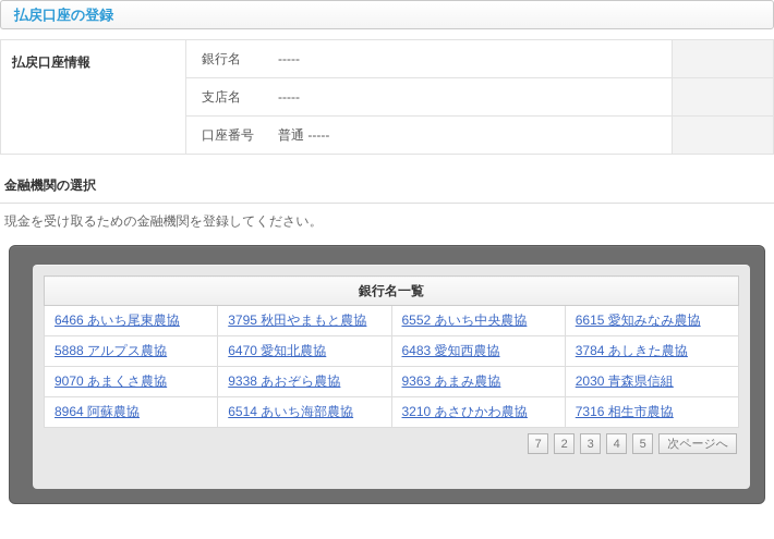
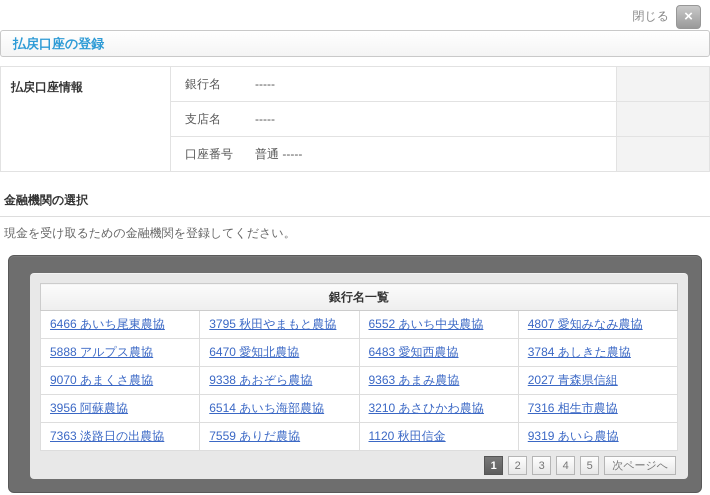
+ 閉じる
+ ×
  払戻口座の登録
  払戻口座情報	銀行名 -----
  支店名 -----
  口座番号 普通 -----
  金融機関の選択
  現金を受け取るための金融機関を登録してください。
  銀行名一覧
- 6466 あいち尾東農協	3795 秋田やまもと農協	6552 あいち中央農協	6615 愛知みなみ農協
+ 6466 あいち尾東農協	3795 秋田やまもと農協	6552 あいち中央農協	4807 愛知みなみ農協
  5888 アルプス農協	6470 愛知北農協	6483 愛知西農協	3784 あしきた農協
- 9070 あまくさ農協	9338 あおぞら農協	9363 あまみ農協	2030 青森県信組
+ 9070 あまくさ農協	9338 あおぞら農協	9363 あまみ農協	2027 青森県信組
- 8964 阿蘇農協	6514 あいち海部農協	3210 あさひかわ農協	7316 相生市農協
+ 3956 阿蘇農協	6514 あいち海部農協	3210 あさひかわ農協	7316 相生市農協
+ 7363 淡路日の出農協	7559 ありだ農協	1120 秋田信金	9319 あいら農協
- 7 2 3 4 5 次ページへ
+ 1 2 3 4 5 次ページへ
